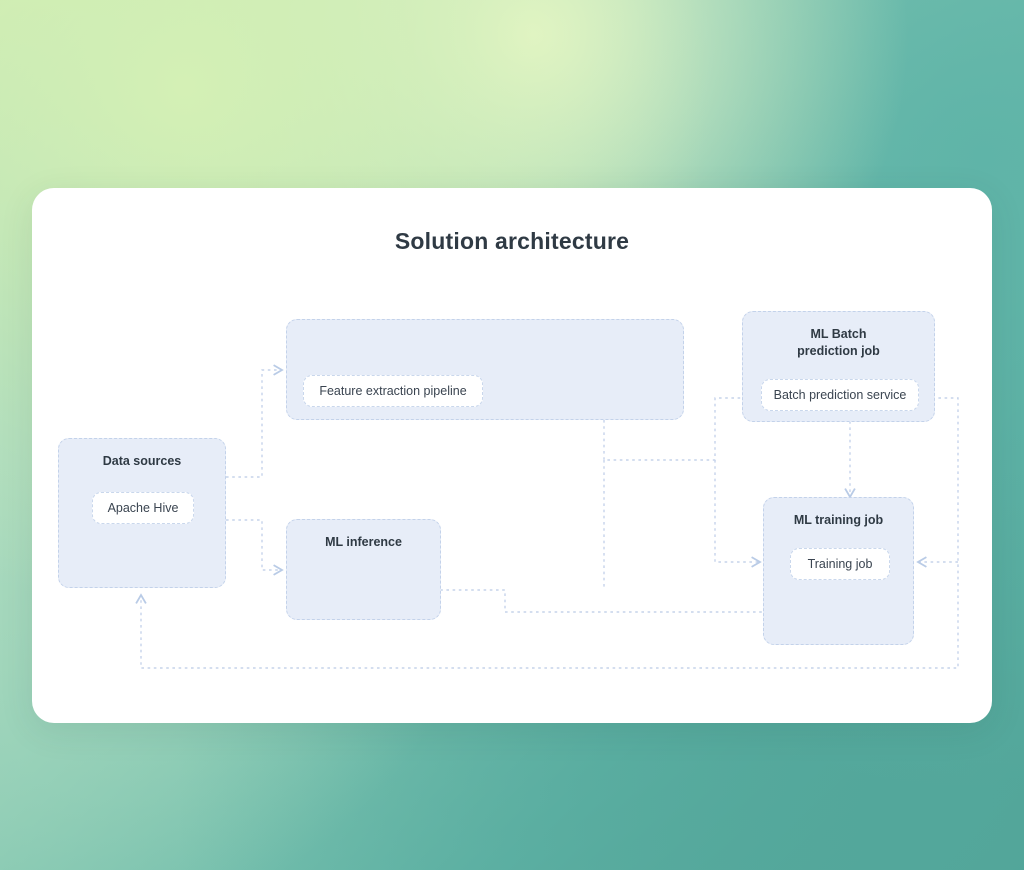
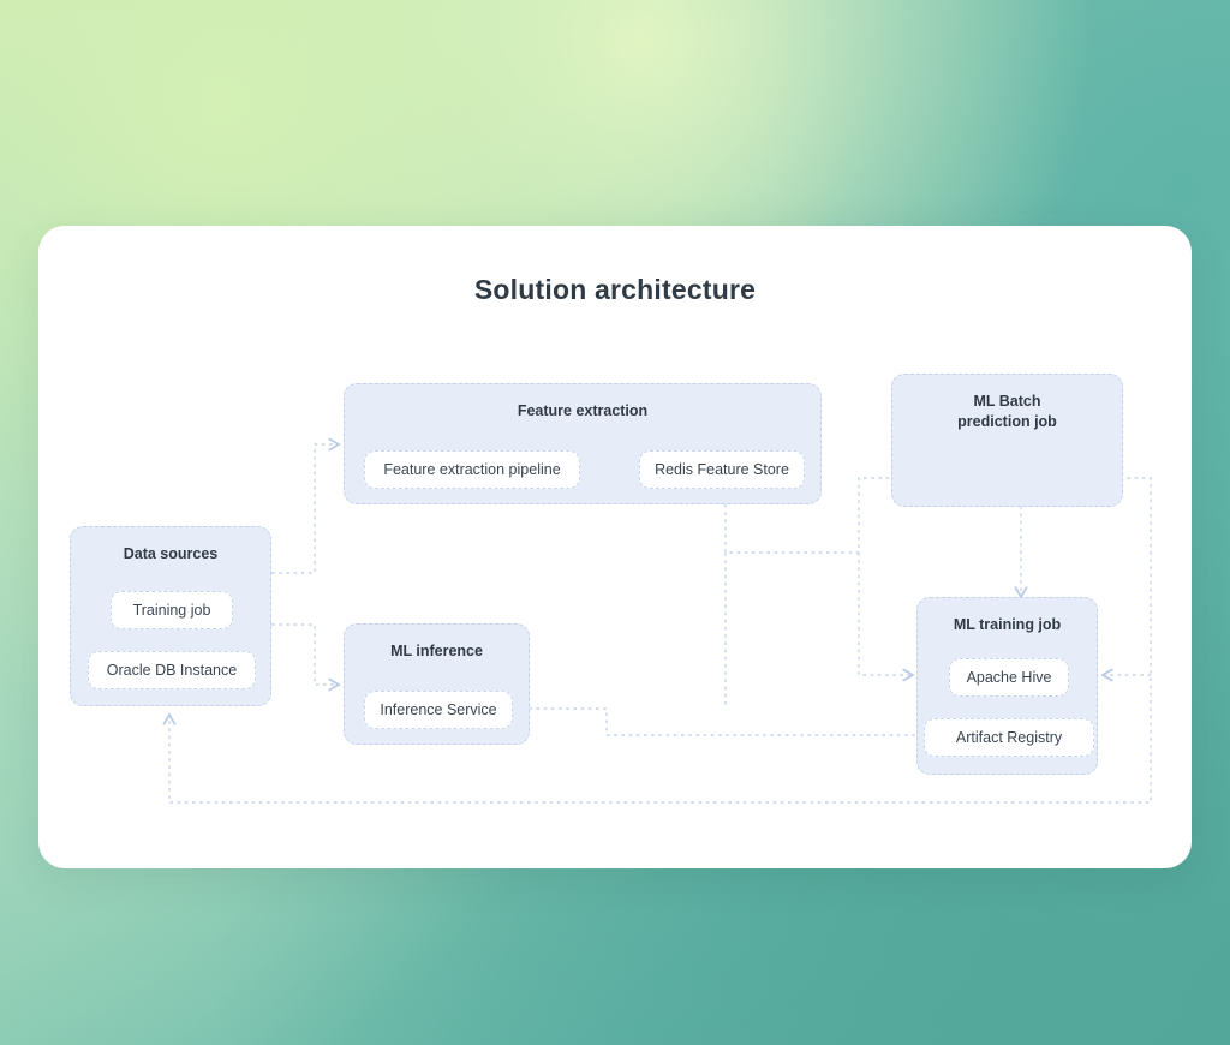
  Solution architecture
  Data sources
- Apache Hive
+ Training job
+ Oracle DB Instance
+ Feature extraction
  Feature extraction pipeline
+ Redis Feature Store
  ML inference
+ Inference Service
  ML Batch
  prediction job
- Batch prediction service
  ML training job
- Training job
+ Apache Hive
+ Artifact Registry
